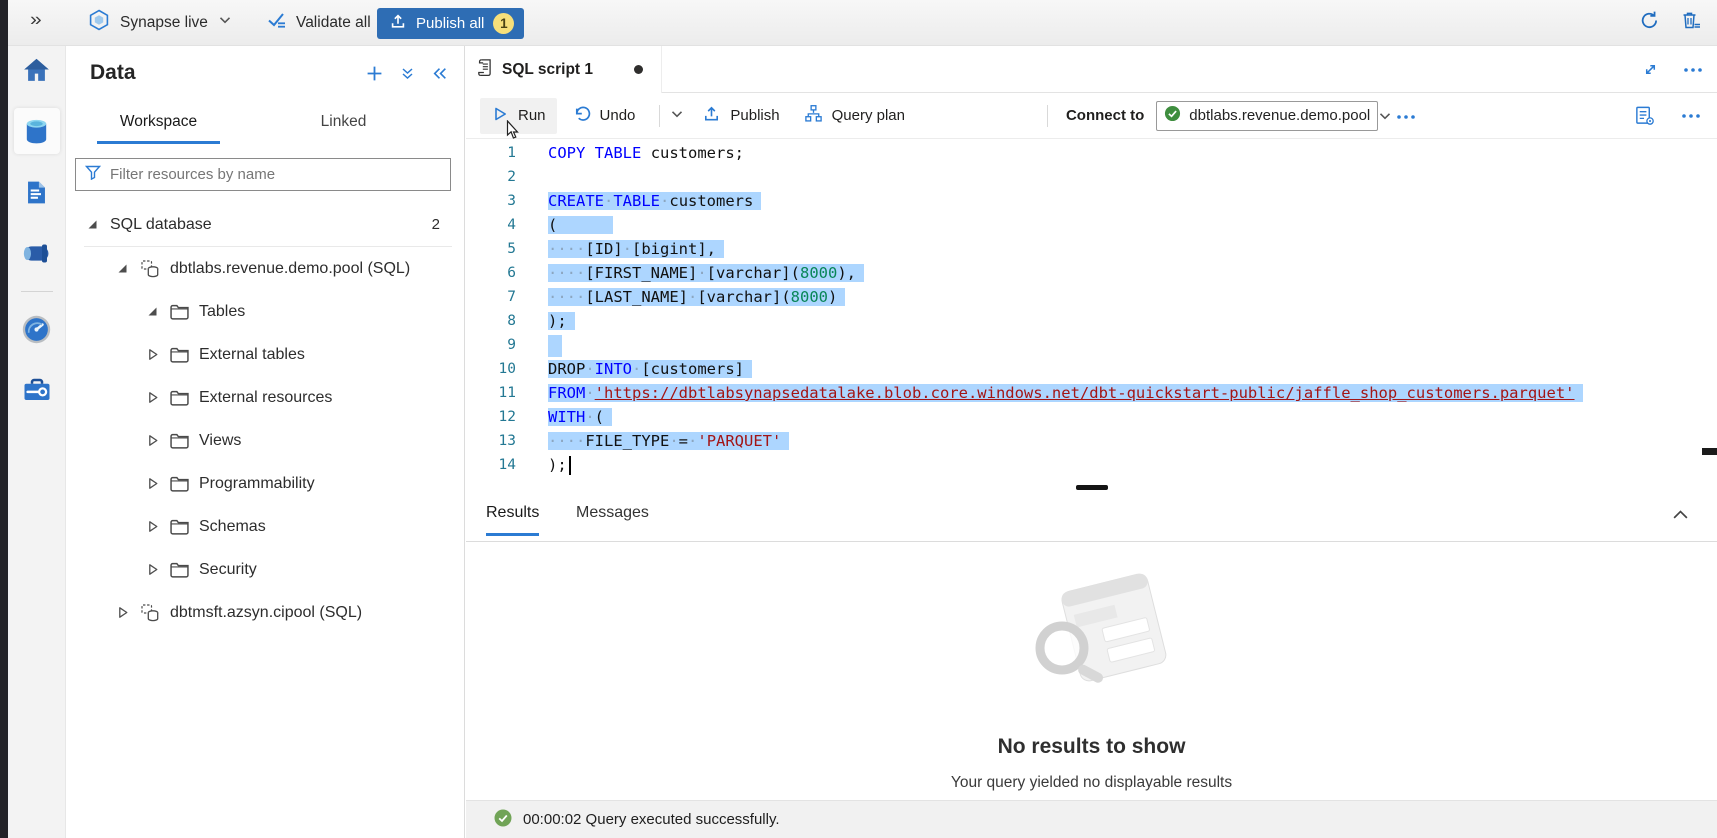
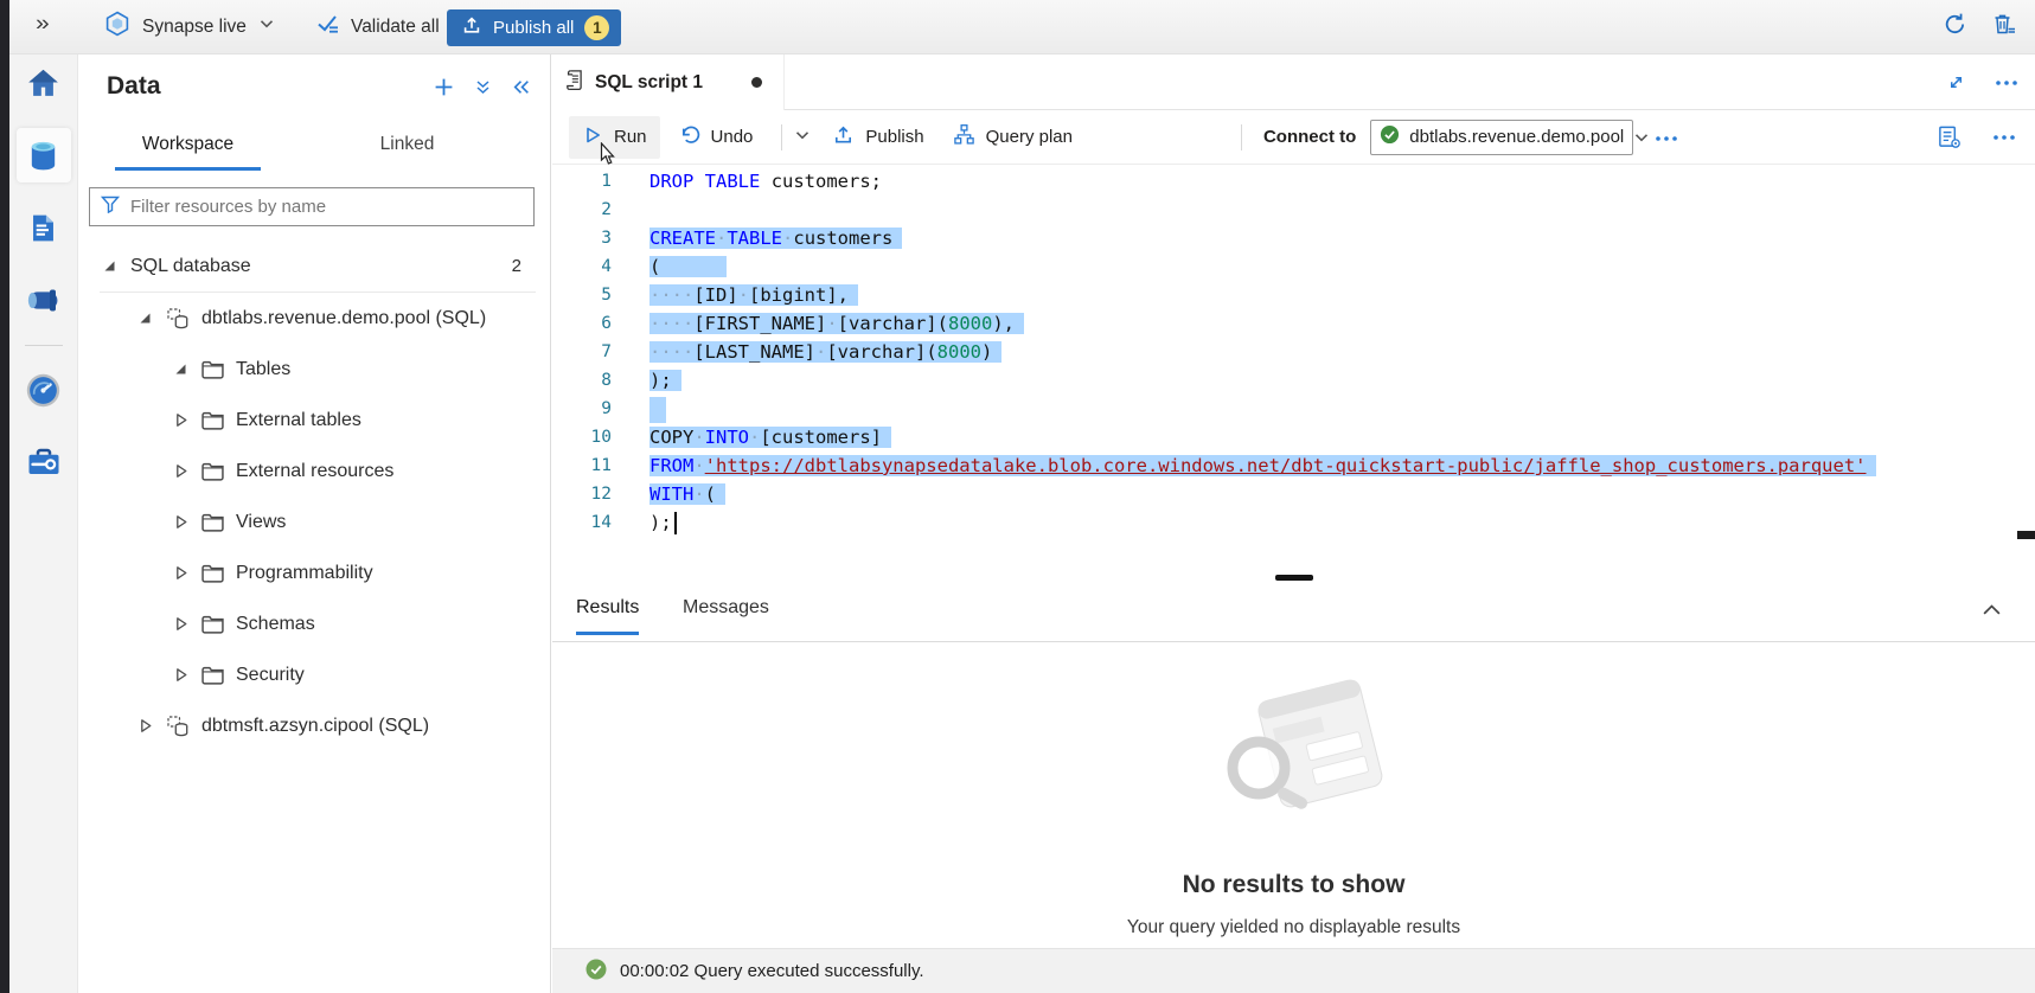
  »
  Synapse live
  Validate all
  Publish all
  1
  Data
  Workspace
  Linked
  Filter resources by name
  SQL database
  2
  dbtlabs.revenue.demo.pool (SQL)
  Tables
  External tables
  External resources
  Views
  Programmability
  Schemas
  Security
  dbtmsft.azsyn.cipool (SQL)
  SQL script 1
  Run
  Undo
  Publish
  Query plan
  Connect to
  dbtlabs.revenue.demo.pool
  1
- COPY TABLE customers;
+ DROP TABLE customers;
  2
  3
  CREATE·TABLE·customers
  4
  (
  5
  ····[ID]·[bigint],
  6
  ····[FIRST_NAME]·[varchar](8000),
  7
  ····[LAST_NAME]·[varchar](8000)
  8
  );
  9
  10
- DROP·INTO·[customers]
+ COPY·INTO·[customers]
  11
  FROM·'https://dbtlabsynapsedatalake.blob.core.windows.net/dbt-quickstart-public/jaffle_shop_customers.parquet'
  12
  WITH·(
- 13
- ····FILE_TYPE·=·'PARQUET'
  14
  );
  Results
  Messages
  No results to show
  Your query yielded no displayable results
  00:00:02 Query executed successfully.
